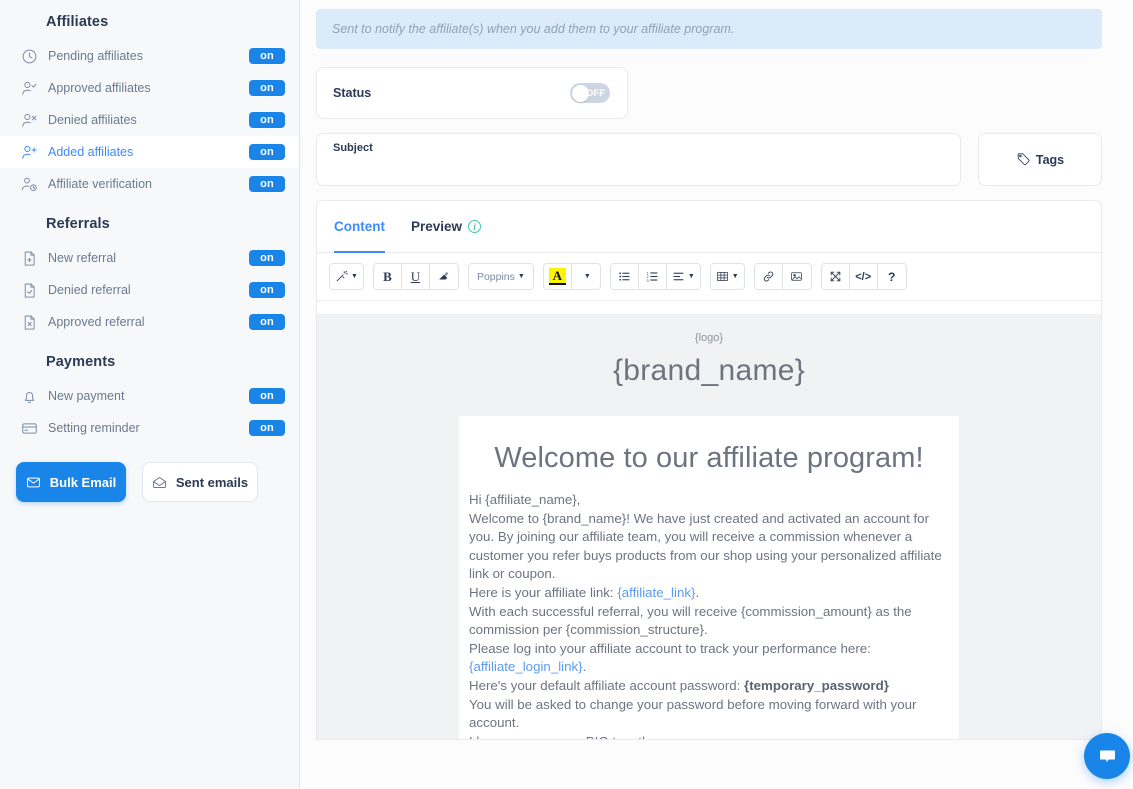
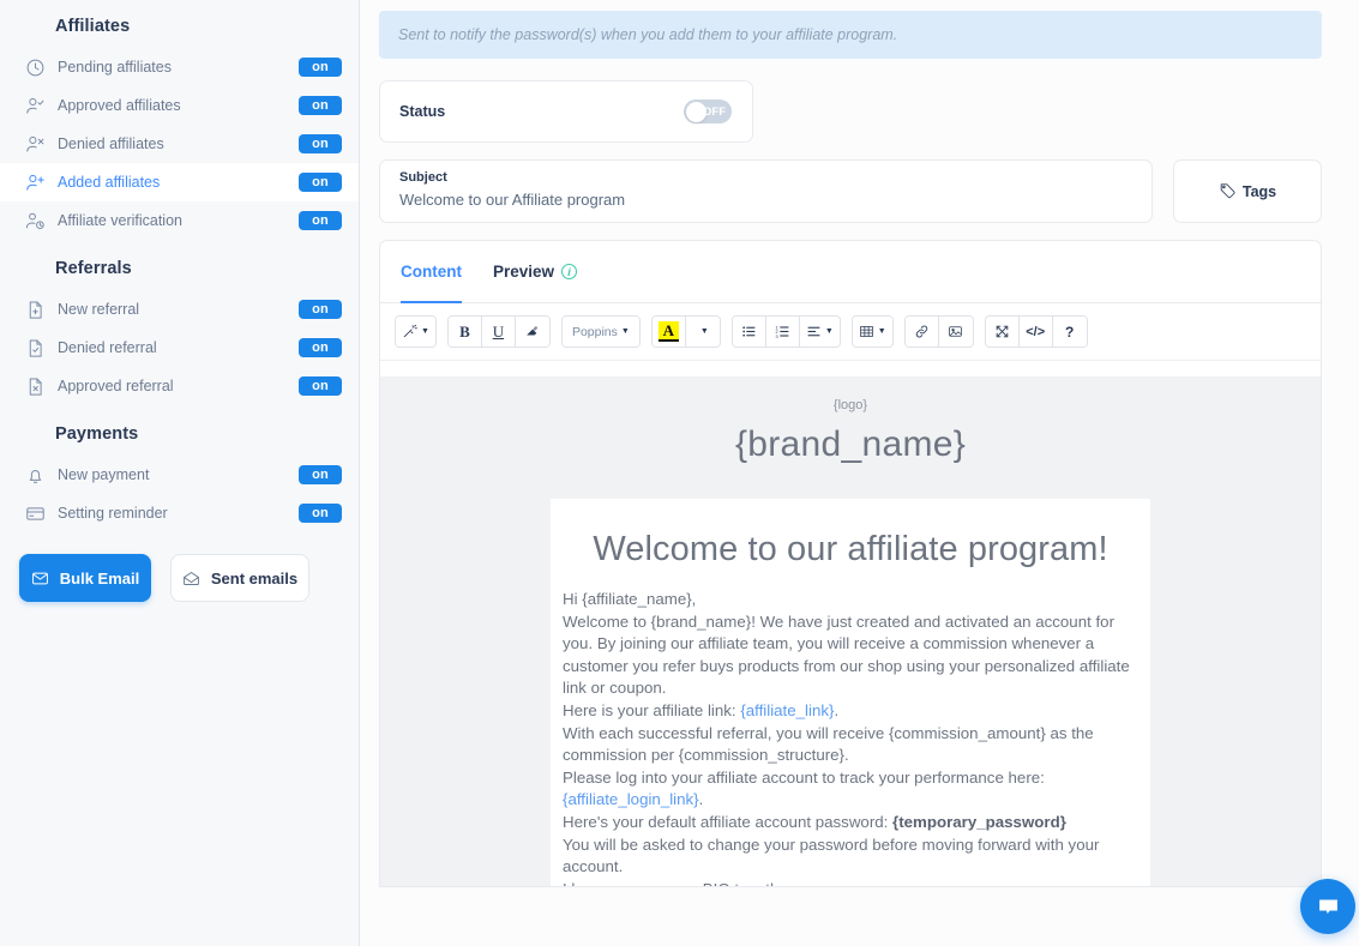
  Affiliates
  Pending affiliates
  on
  Approved affiliates
  on
  Denied affiliates
  on
  Added affiliates
  on
  Affiliate verification
  on
  Referrals
  New referral
  on
  Denied referral
  on
  Approved referral
  on
  Payments
  New payment
  on
  Setting reminder
  on
  Bulk Email
  Sent emails
- Sent to notify the affiliate(s) when you add them to your affiliate program.
+ Sent to notify the password(s) when you add them to your affiliate program.
  Status
  OFF
  Subject
+ Welcome to our Affiliate program
  Tags
  Content
  Preview
  i
  B
  U
  Poppins
  A
  </>
  ?
  {logo}
  {brand_name}
  Welcome to our affiliate program!
  Hi {affiliate_name},
  Welcome to {brand_name}! We have just created and activated an account for you. By joining our affiliate team, you will receive a commission whenever a customer you refer buys products from our shop using your personalized affiliate link or coupon.
  Here is your affiliate link: {affiliate_link}.
  With each successful referral, you will receive {commission_amount} as the commission per {commission_structure}.
  Please log into your affiliate account to track your performance here: {affiliate_login_link}.
  Here's your default affiliate account password: {temporary_password}
  You will be asked to change your password before moving forward with your account.
